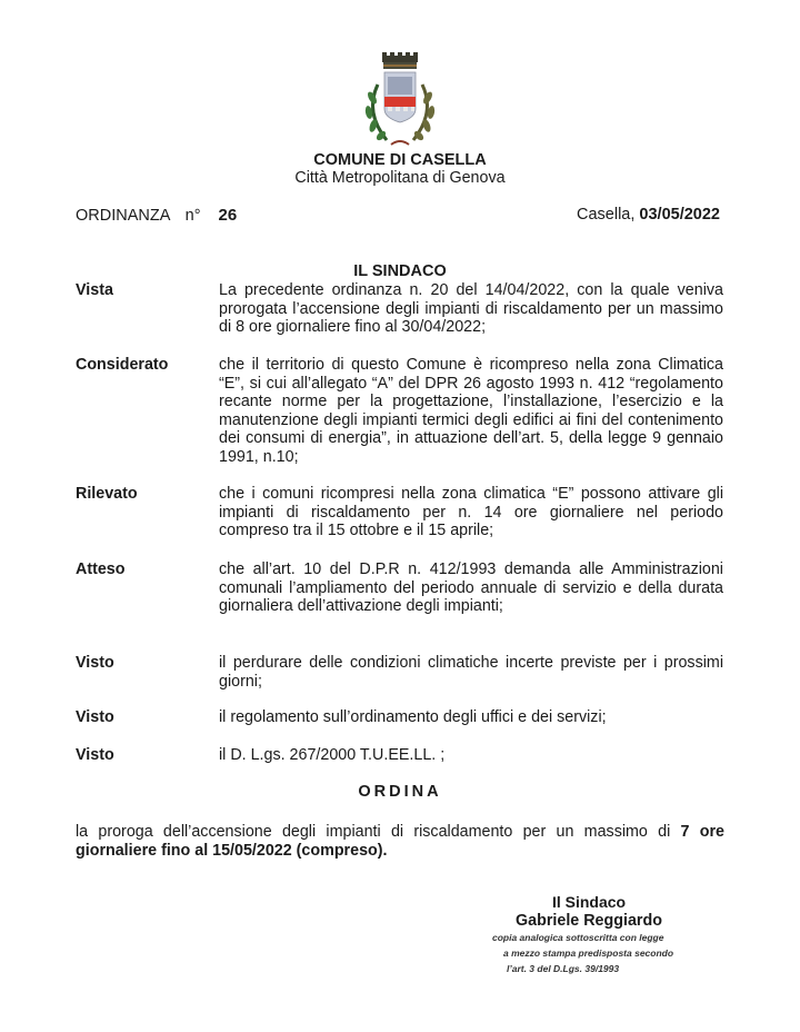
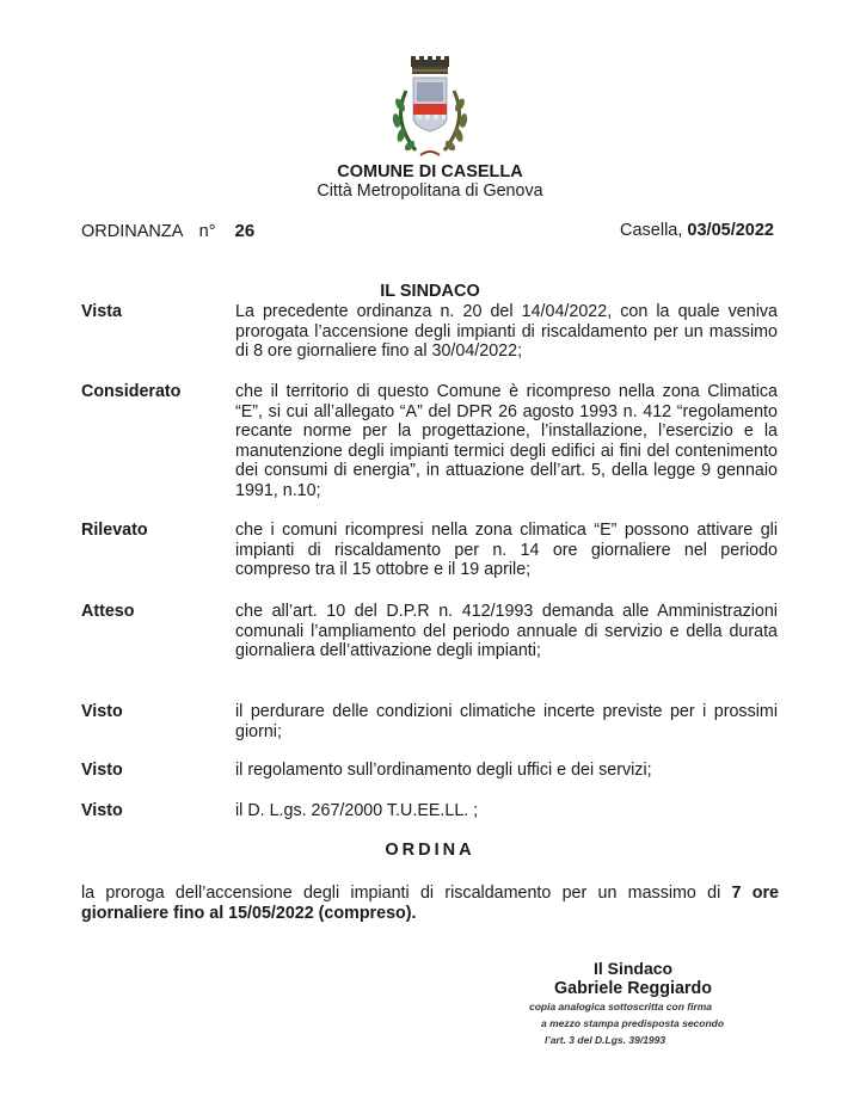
  COMUNE DI CASELLA
  Città Metropolitana di Genova
  ORDINANZA n° 26
  Casella, 03/05/2022
  IL SINDACO
  Vista
  La precedente ordinanza n. 20 del 14/04/2022, con la quale veniva prorogata l’accensione degli impianti di riscaldamento per un massimo di 8 ore giornaliere fino al 30/04/2022;
  Considerato
  che il territorio di questo Comune è ricompreso nella zona Climatica “E”, si cui all’allegato “A” del DPR 26 agosto 1993 n. 412 “regolamento recante norme per la progettazione, l’installazione, l’esercizio e la manutenzione degli impianti termici degli edifici ai fini del contenimento dei consumi di energia”, in attuazione dell’art. 5, della legge 9 gennaio 1991, n.10;
  Rilevato
- che i comuni ricompresi nella zona climatica “E” possono attivare gli impianti di riscaldamento per n. 14 ore giornaliere nel periodo compreso tra il 15 ottobre e il 15 aprile;
+ che i comuni ricompresi nella zona climatica “E” possono attivare gli impianti di riscaldamento per n. 14 ore giornaliere nel periodo compreso tra il 15 ottobre e il 19 aprile;
  Atteso
  che all’art. 10 del D.P.R n. 412/1993 demanda alle Amministrazioni comunali l’ampliamento del periodo annuale di servizio e della durata giornaliera dell’attivazione degli impianti;
  Visto
  il perdurare delle condizioni climatiche incerte previste per i prossimi giorni;
  Visto
  il regolamento sull’ordinamento degli uffici e dei servizi;
  Visto
  il D. L.gs. 267/2000 T.U.EE.LL. ;
  ORDINA
  la proroga dell’accensione degli impianti di riscaldamento per un massimo di 7 ore giornaliere fino al 15/05/2022 (compreso).
  Il Sindaco
  Gabriele Reggiardo
- copia analogica sottoscritta con legge
+ copia analogica sottoscritta con firma
  a mezzo stampa predisposta secondo
  l’art. 3 del D.Lgs. 39/1993
